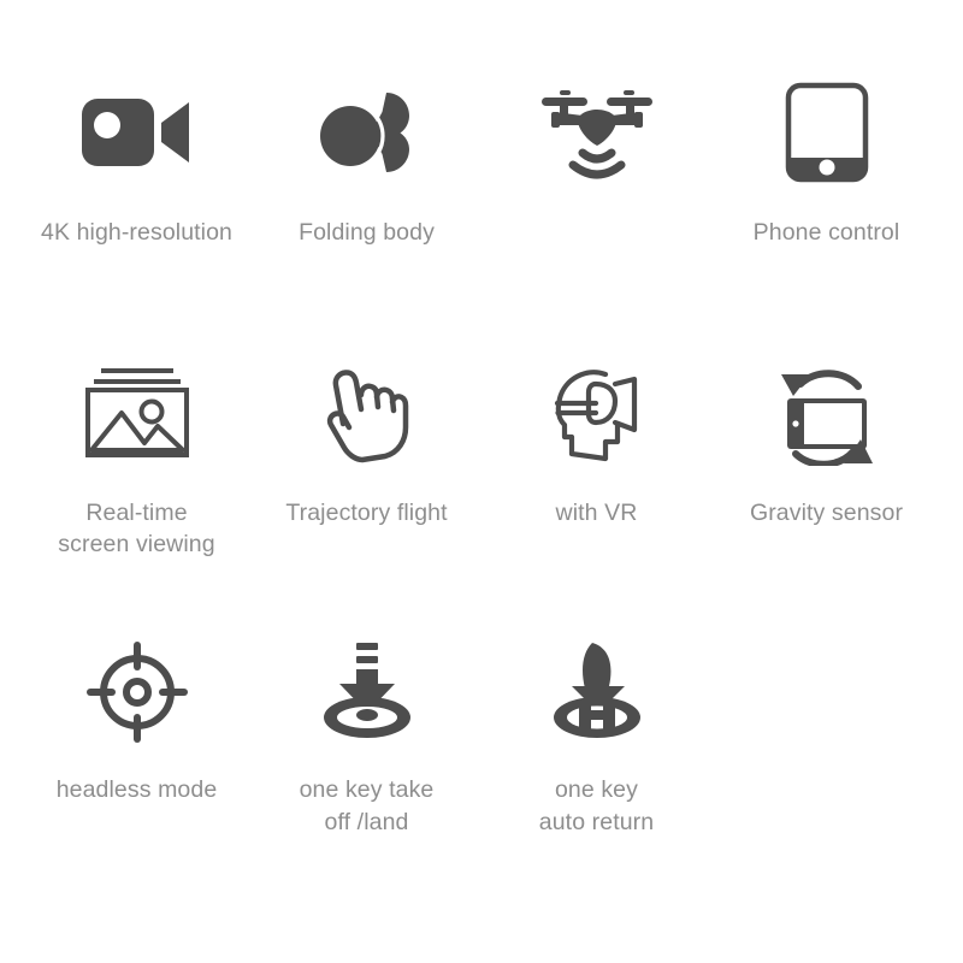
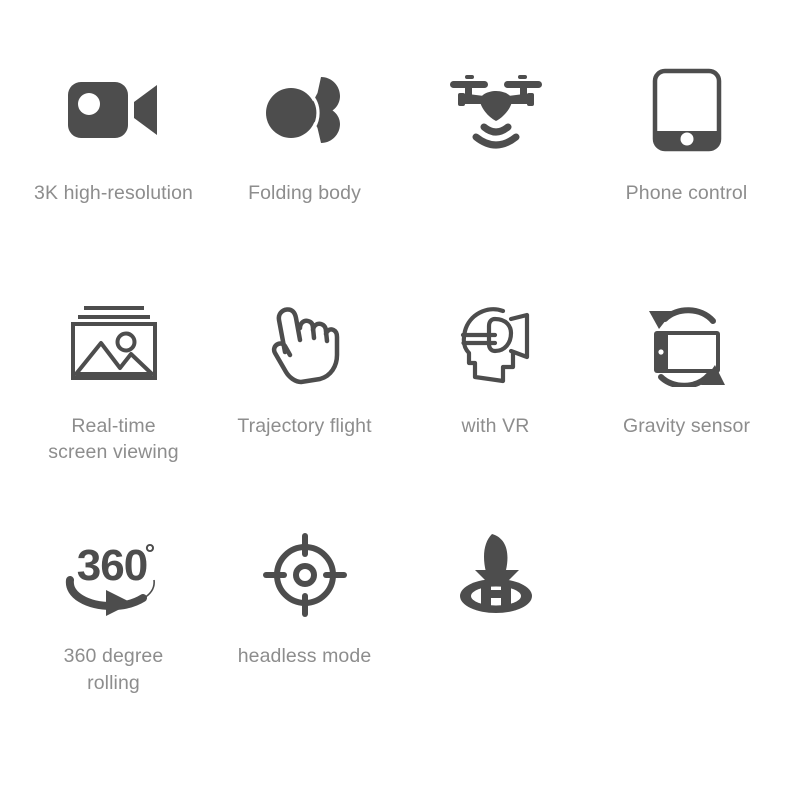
- 4K high-resolution
+ 3K high-resolution
  Folding body
  Phone control
  Real-time
  screen viewing
  Trajectory flight
  with VR
  Gravity sensor
+ 360
+ °
+ 360 degree
+ rolling
  headless mode
- one key take
- off /land
- one key
- auto return
